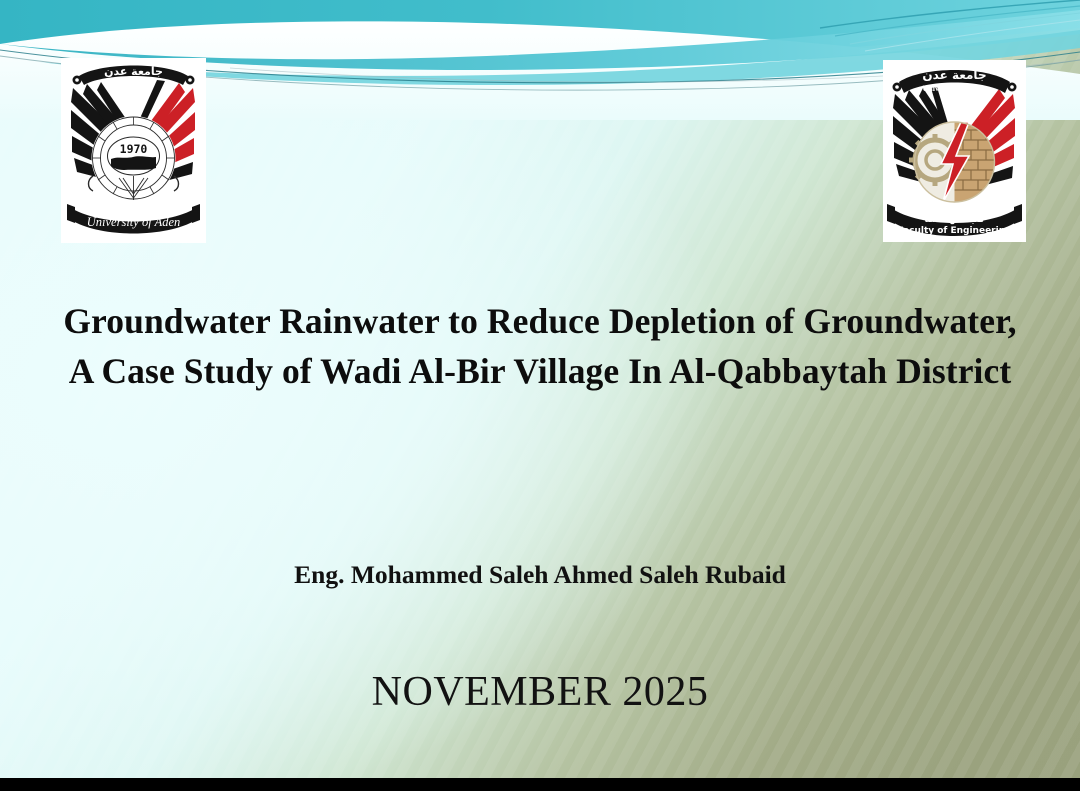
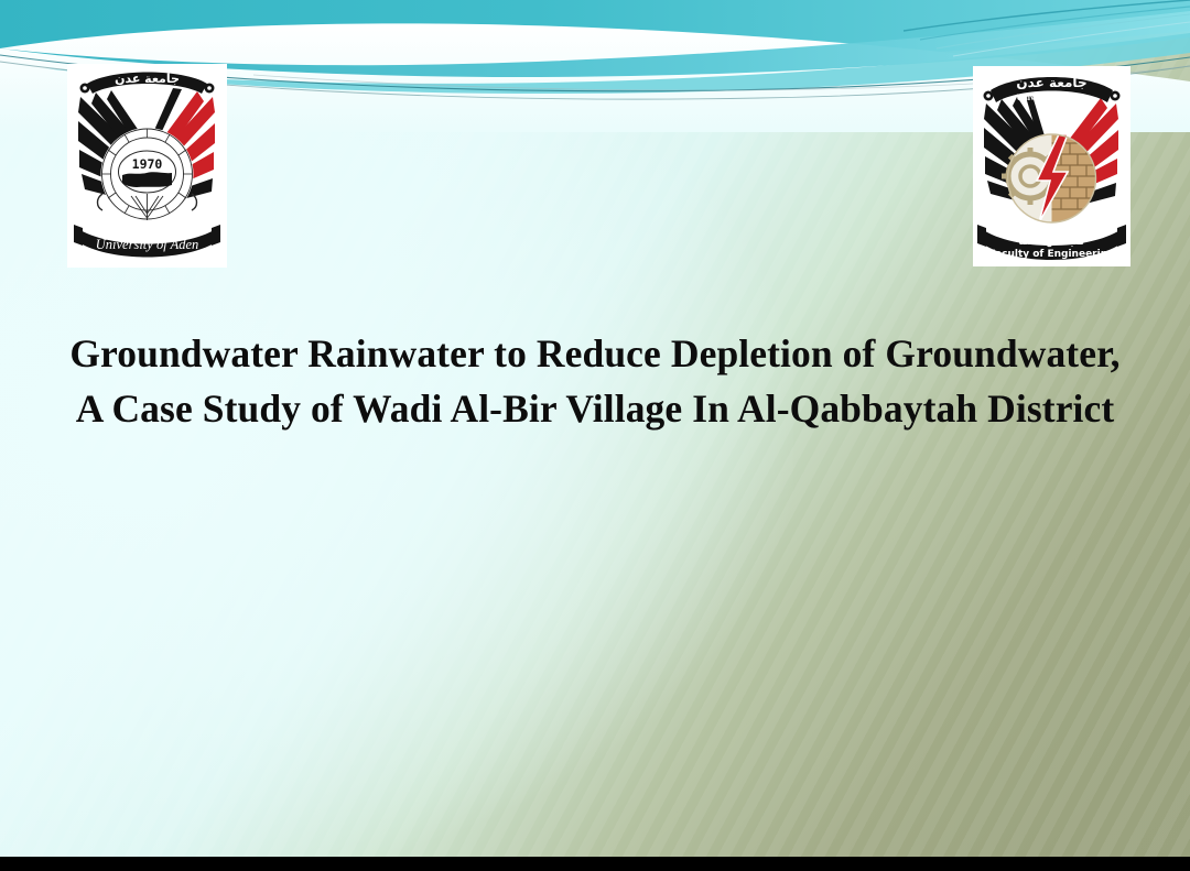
  جامعة عدن
  1970
  University of Aden
  جامعة عدن
  University of Aden
  كلية الهندسة
  Faculty of Engineering
  Groundwater Rainwater to Reduce Depletion of Groundwater, A Case Study of Wadi Al-Bir Village In Al-Qabbaytah District
- Eng. Mohammed Saleh Ahmed Saleh Rubaid
- NOVEMBER 2025
